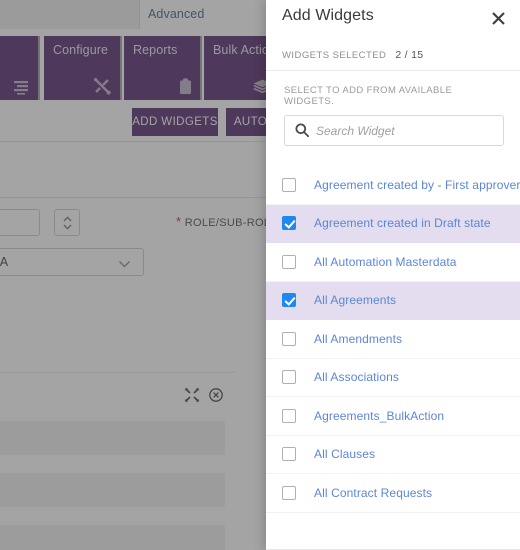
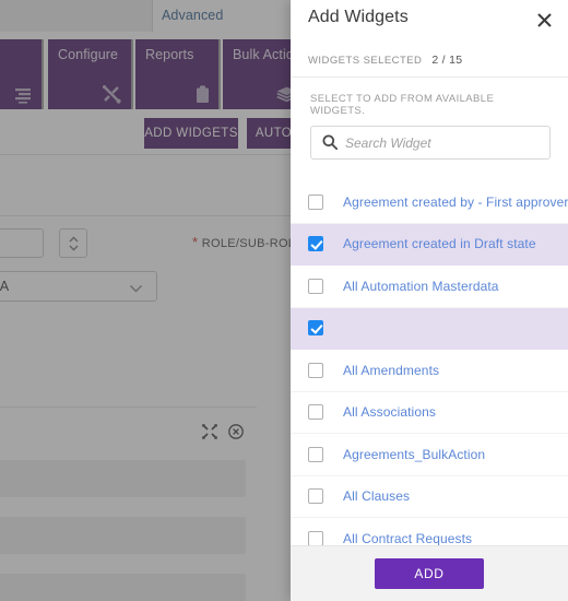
  Advanced
  Configure
  Reports
  Bulk Acti
  ADD WIDGETS
  AUTO
  * ROLE/SUB-RO
  Add Widgets
  WIDGETS SELECTED
  2 / 15
  SELECT TO ADD FROM AVAILABLE WIDGETS.
  Search Widget
  Agreement created by - First approver
  Agreement created in Draft state
  All Automation Masterdata
- All Agreements
  All Amendments
  All Associations
  Agreements_BulkAction
  All Clauses
  All Contract Requests
+ ADD
